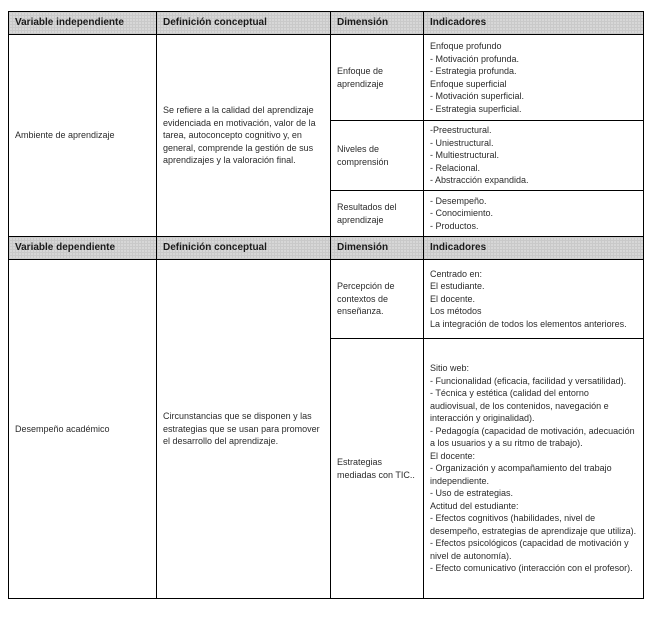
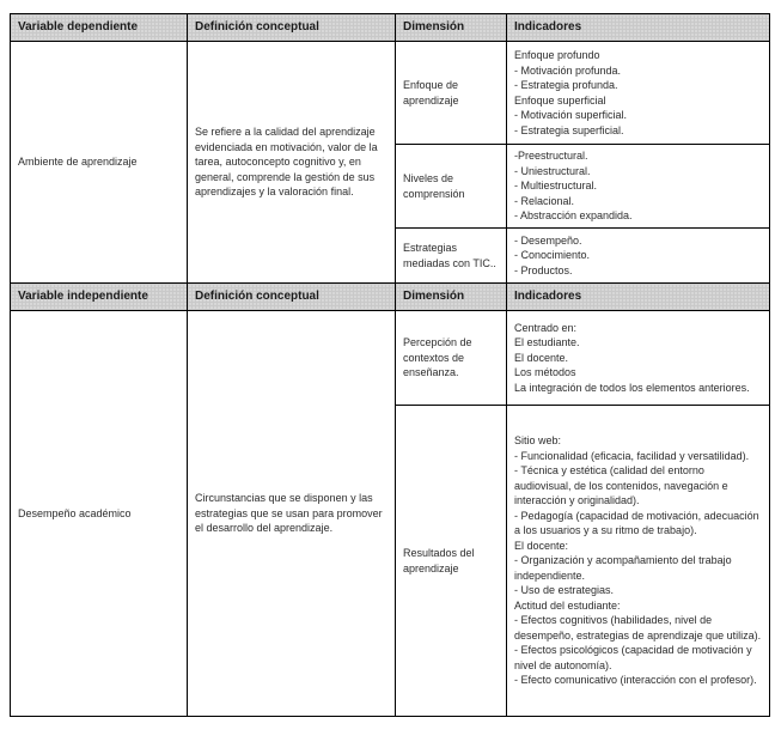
- Variable independiente	Definición conceptual	Dimensión	Indicadores
+ Variable dependiente	Definición conceptual	Dimensión	Indicadores
  Ambiente de aprendizaje	Se refiere a la calidad del aprendizaje evidenciada en motivación, valor de la tarea, autoconcepto cognitivo y, en general, comprende la gestión de sus aprendizajes y la valoración final.	Enfoque de aprendizaje	Enfoque profundo - Motivación profunda. - Estrategia profunda. Enfoque superficial - Motivación superficial. - Estrategia superficial.
  Niveles de comprensión	-Preestructural. - Uniestructural. - Multiestructural. - Relacional. - Abstracción expandida.
- Resultados del aprendizaje	- Desempeño. - Conocimiento. - Productos.
+ Estrategias mediadas con TIC..	- Desempeño. - Conocimiento. - Productos.
- Variable dependiente	Definición conceptual	Dimensión	Indicadores
+ Variable independiente	Definición conceptual	Dimensión	Indicadores
  Desempeño académico	Circunstancias que se disponen y las estrategias que se usan para promover el desarrollo del aprendizaje.	Percepción de contextos de enseñanza.	Centrado en: El estudiante. El docente. Los métodos La integración de todos los elementos anteriores.
- Estrategias mediadas con TIC..	Sitio web: - Funcionalidad (eficacia, facilidad y versatilidad). - Técnica y estética (calidad del entorno audiovisual, de los contenidos, navegación e interacción y originalidad). - Pedagogía (capacidad de motivación, adecuación a los usuarios y a su ritmo de trabajo). El docente: - Organización y acompañamiento del trabajo independiente. - Uso de estrategias. Actitud del estudiante: - Efectos cognitivos (habilidades, nivel de desempeño, estrategias de aprendizaje que utiliza). - Efectos psicológicos (capacidad de motivación y nivel de autonomía). - Efecto comunicativo (interacción con el profesor).
+ Resultados del aprendizaje	Sitio web: - Funcionalidad (eficacia, facilidad y versatilidad). - Técnica y estética (calidad del entorno audiovisual, de los contenidos, navegación e interacción y originalidad). - Pedagogía (capacidad de motivación, adecuación a los usuarios y a su ritmo de trabajo). El docente: - Organización y acompañamiento del trabajo independiente. - Uso de estrategias. Actitud del estudiante: - Efectos cognitivos (habilidades, nivel de desempeño, estrategias de aprendizaje que utiliza). - Efectos psicológicos (capacidad de motivación y nivel de autonomía). - Efecto comunicativo (interacción con el profesor).
